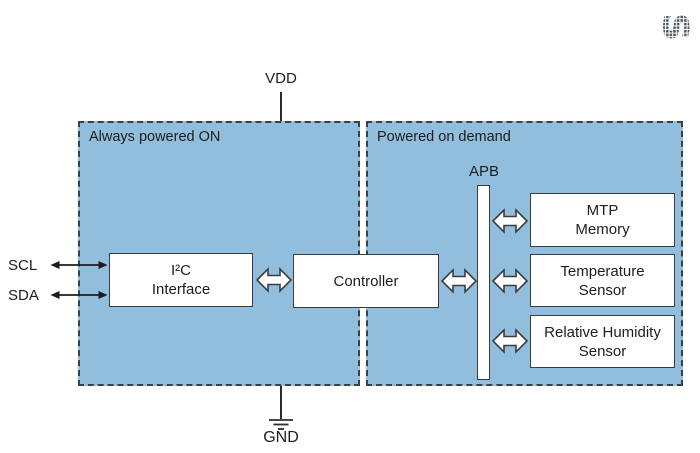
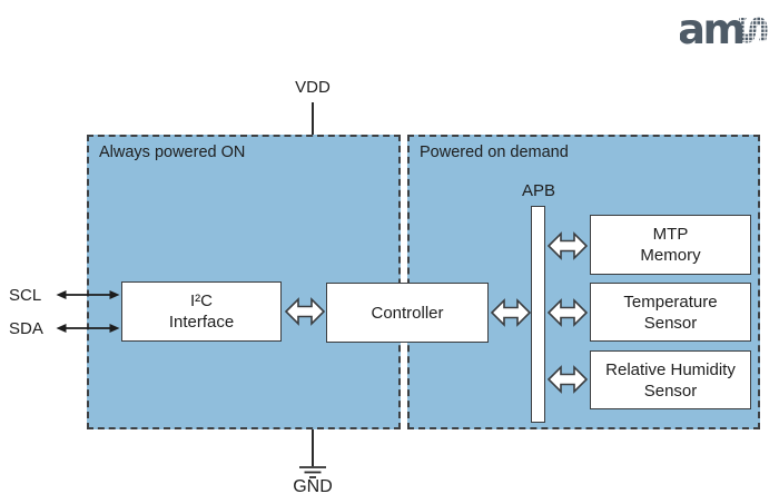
+ am
  VDD
  Always powered ON
  Powered on demand
  SCL
  SDA
  I²C
  Interface
  Controller
  MTP
  Memory
  Temperature
  Sensor
  Relative Humidity
  Sensor
  APB
  GND
